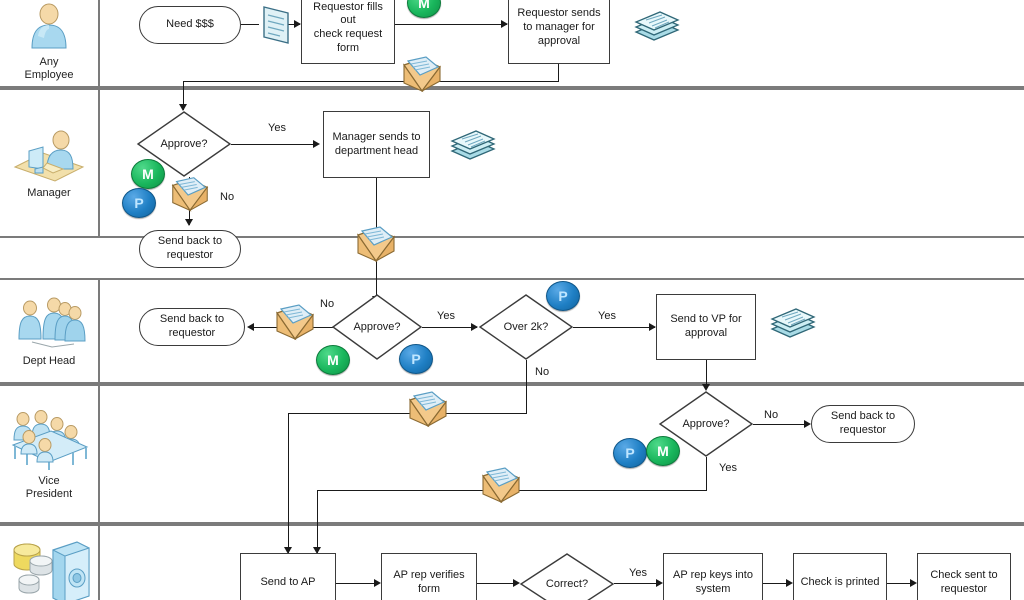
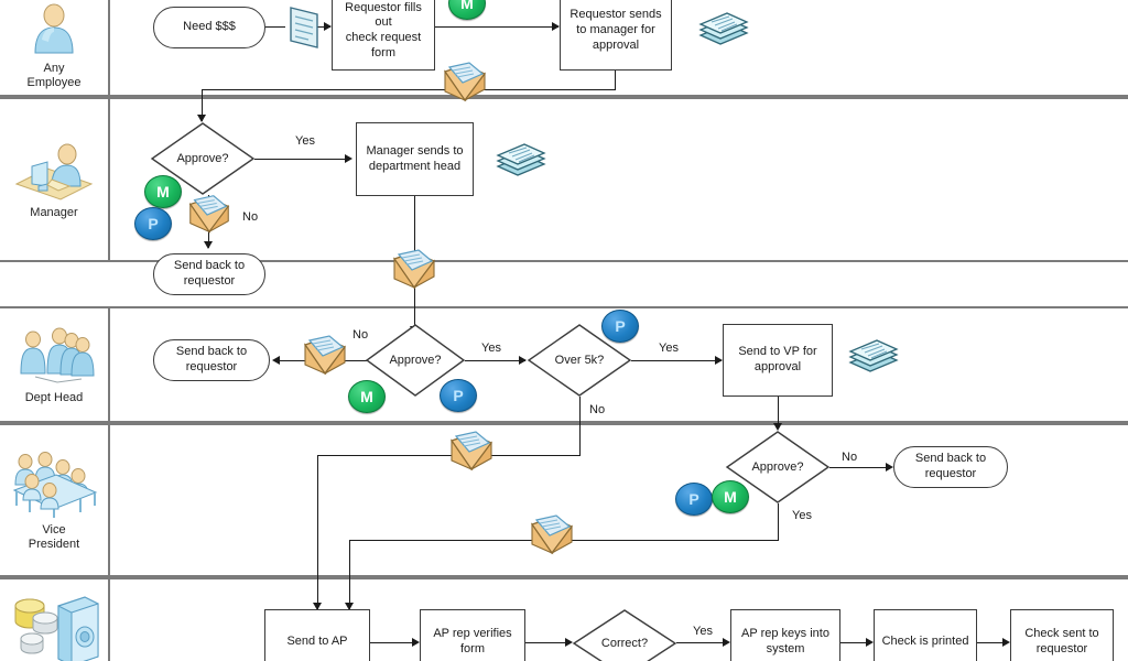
  Any
  Employee
  Manager
  Dept Head
  Vice
  President
  Need $$$
  Requestor fills out
  check request
  form
  M
  Requestor sends
  to manager for
  approval
  Approve?
  Yes
  Manager sends to
  department head
  M
  P
  No
  Send back to
  requestor
  Send back to
  requestor
  Approve?
  No
  M
  P
  Yes
- Over 2k?
+ Over 5k?
  P
  Yes
  Send to VP for
  approval
  No
  Approve?
  P
  M
  No
  Send back to
  requestor
  Yes
  Send to AP
  AP rep verifies
  form
  Correct?
  Yes
  AP rep keys into
  system
  Check is printed
  Check sent to
  requestor
